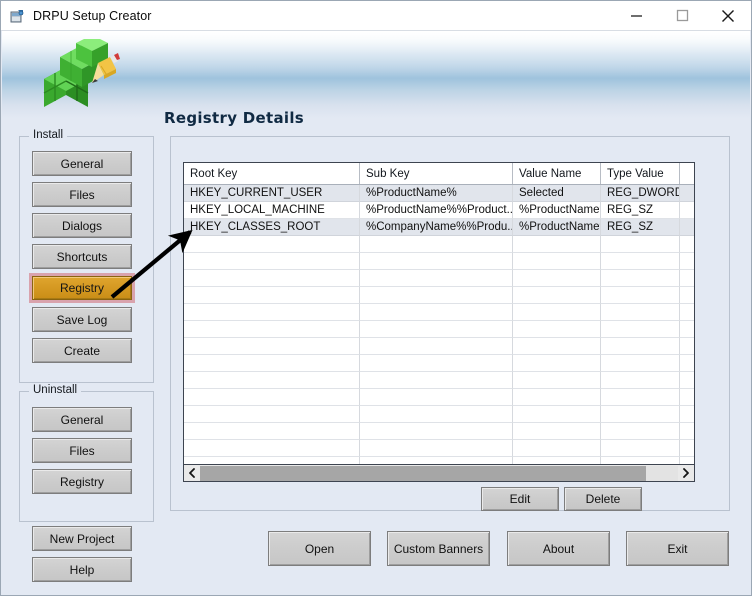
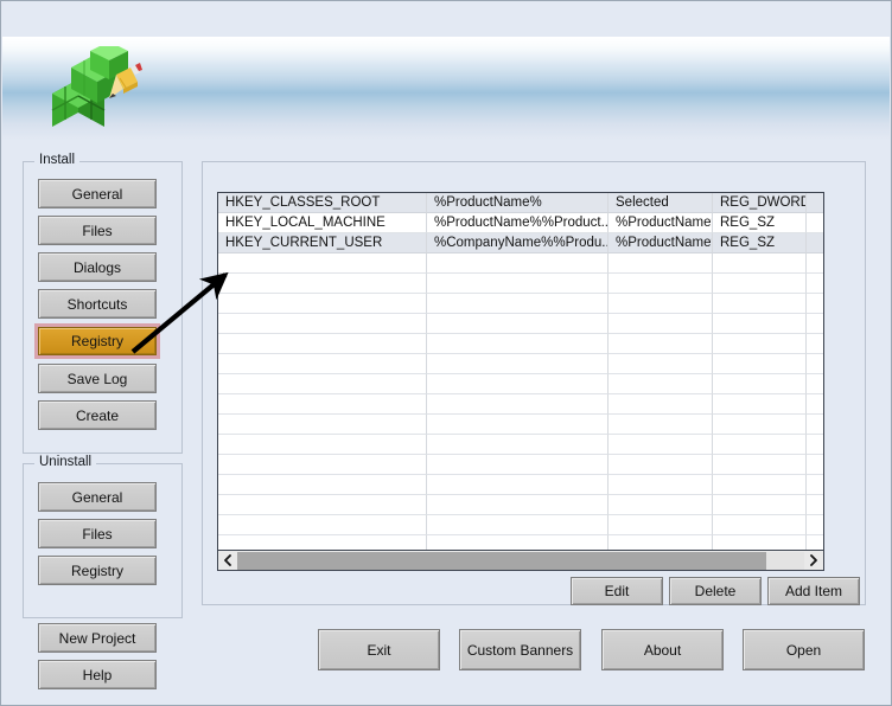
- DRPU Setup Creator
- Registry Details
  Install
  General
  Files
  Dialogs
  Shortcuts
  Registry
  Save Log
  Create
  Uninstall
  General
  Files
  Registry
  New Project
  Help
- Root Key
- Sub Key
- Value Name
- Type Value
- HKEY_CURRENT_USER
+ HKEY_CLASSES_ROOT
  %ProductName%
  Selected
  REG_DWORD
  HKEY_LOCAL_MACHINE
  %ProductName%%Product..
  %ProductName
  REG_SZ
- HKEY_CLASSES_ROOT
+ HKEY_CURRENT_USER
  %CompanyName%%Produ..
  %ProductName
  REG_SZ
  Edit
  Delete
+ Add Item
- Open
+ Exit
  Custom Banners
  About
- Exit
+ Open
